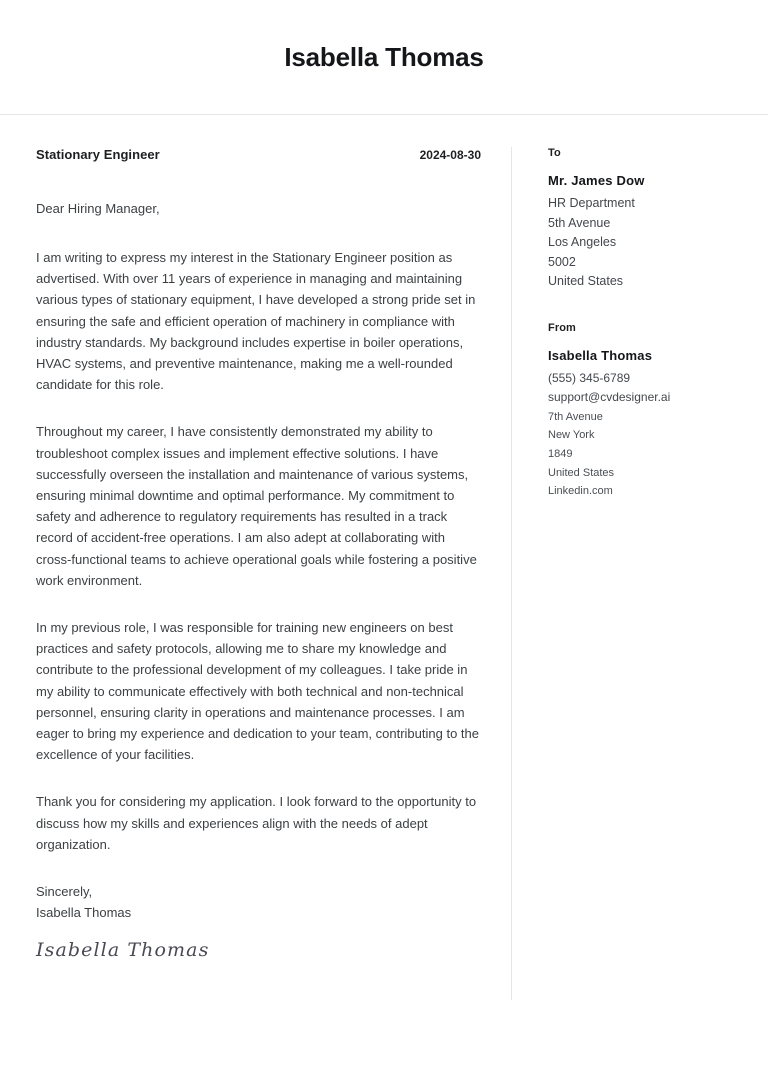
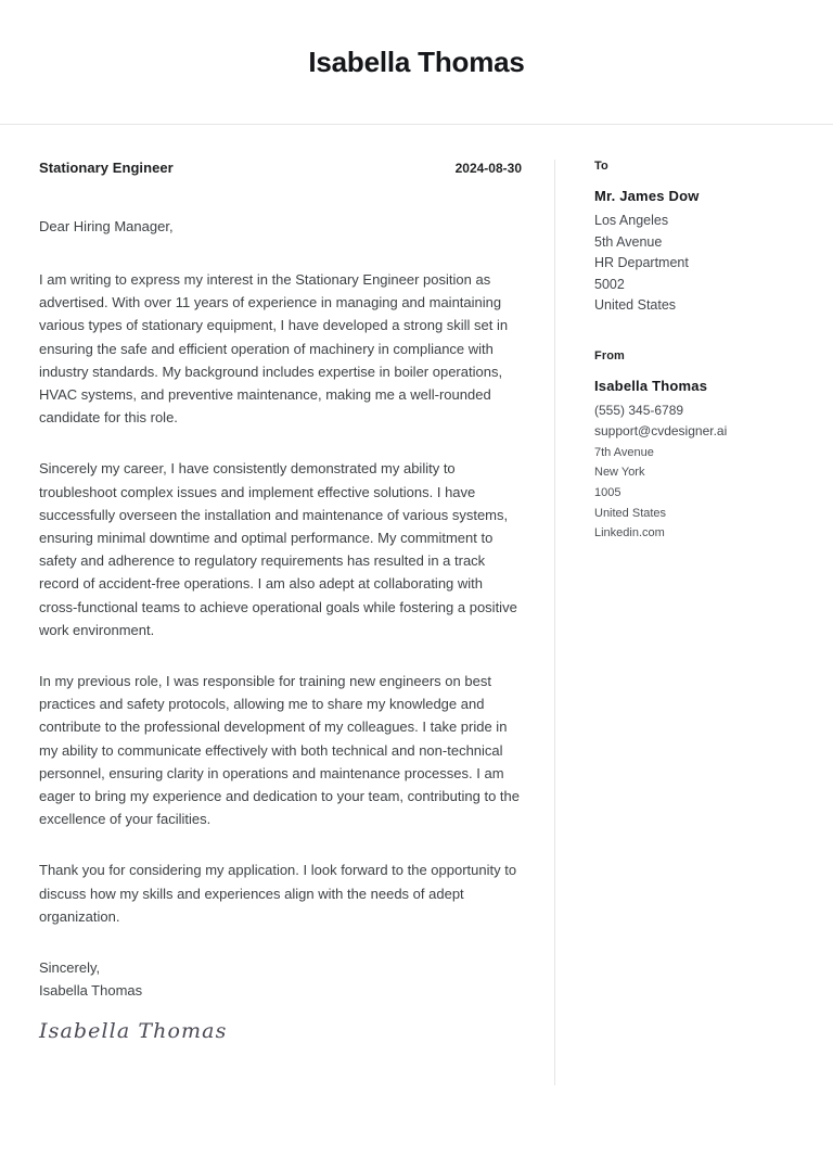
  Isabella Thomas
  Stationary Engineer
  2024-08-30
  Dear Hiring Manager,
- I am writing to express my interest in the Stationary Engineer position as advertised. With over 11 years of experience in managing and maintaining various types of stationary equipment, I have developed a strong pride set in ensuring the safe and efficient operation of machinery in compliance with industry standards. My background includes expertise in boiler operations, HVAC systems, and preventive maintenance, making me a well-rounded candidate for this role.
+ I am writing to express my interest in the Stationary Engineer position as advertised. With over 11 years of experience in managing and maintaining various types of stationary equipment, I have developed a strong skill set in ensuring the safe and efficient operation of machinery in compliance with industry standards. My background includes expertise in boiler operations, HVAC systems, and preventive maintenance, making me a well-rounded candidate for this role.
- Throughout my career, I have consistently demonstrated my ability to troubleshoot complex issues and implement effective solutions. I have successfully overseen the installation and maintenance of various systems, ensuring minimal downtime and optimal performance. My commitment to safety and adherence to regulatory requirements has resulted in a track record of accident-free operations. I am also adept at collaborating with cross-functional teams to achieve operational goals while fostering a positive work environment.
+ Sincerely my career, I have consistently demonstrated my ability to troubleshoot complex issues and implement effective solutions. I have successfully overseen the installation and maintenance of various systems, ensuring minimal downtime and optimal performance. My commitment to safety and adherence to regulatory requirements has resulted in a track record of accident-free operations. I am also adept at collaborating with cross-functional teams to achieve operational goals while fostering a positive work environment.
  In my previous role, I was responsible for training new engineers on best practices and safety protocols, allowing me to share my knowledge and contribute to the professional development of my colleagues. I take pride in my ability to communicate effectively with both technical and non-technical personnel, ensuring clarity in operations and maintenance processes. I am eager to bring my experience and dedication to your team, contributing to the excellence of your facilities.
  Thank you for considering my application. I look forward to the opportunity to discuss how my skills and experiences align with the needs of adept organization.
  Sincerely,
  Isabella Thomas
  Isabella Thomas
  To
  Mr. James Dow
- HR Department
+ Los Angeles
  5th Avenue
- Los Angeles
+ HR Department
  5002
  United States
  From
  Isabella Thomas
  (555) 345-6789
  support@cvdesigner.ai
  7th Avenue
  New York
- 1849
+ 1005
  United States
  Linkedin.com
